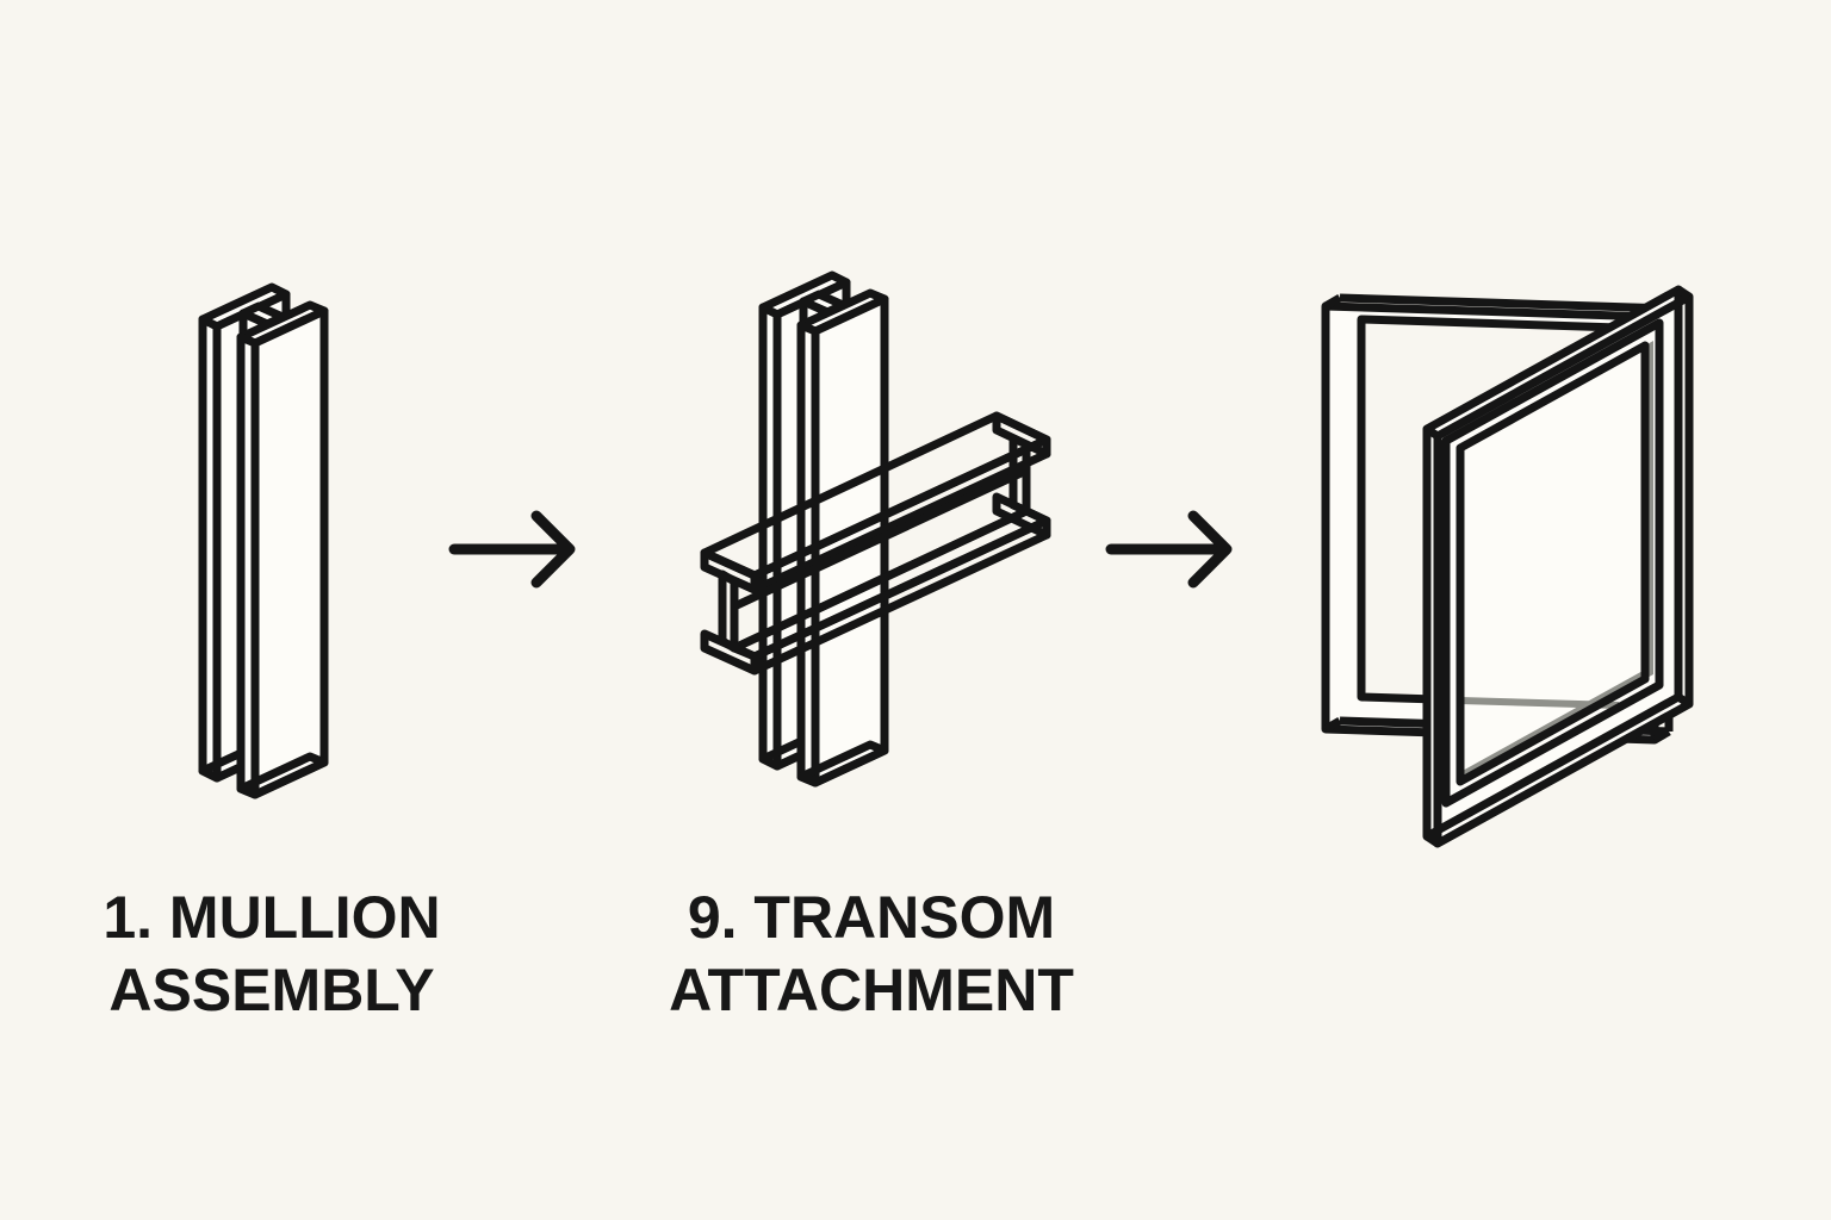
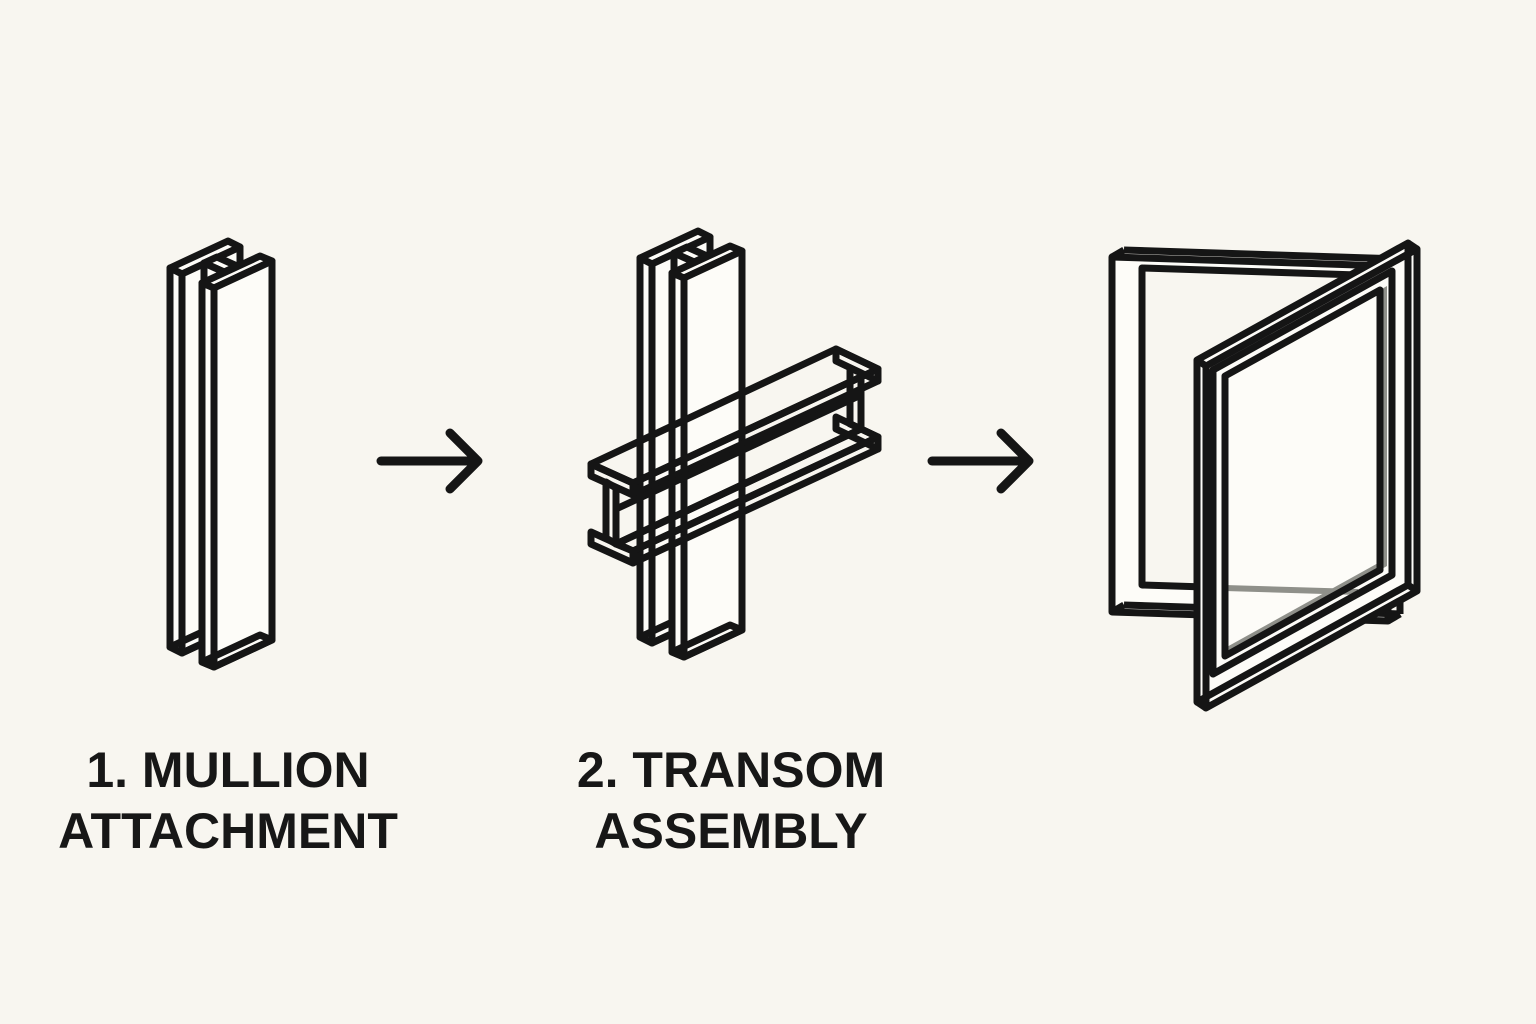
  1. MULLION
- ASSEMBLY
+ ATTACHMENT
- 9. TRANSOM
+ 2. TRANSOM
- ATTACHMENT
+ ASSEMBLY
